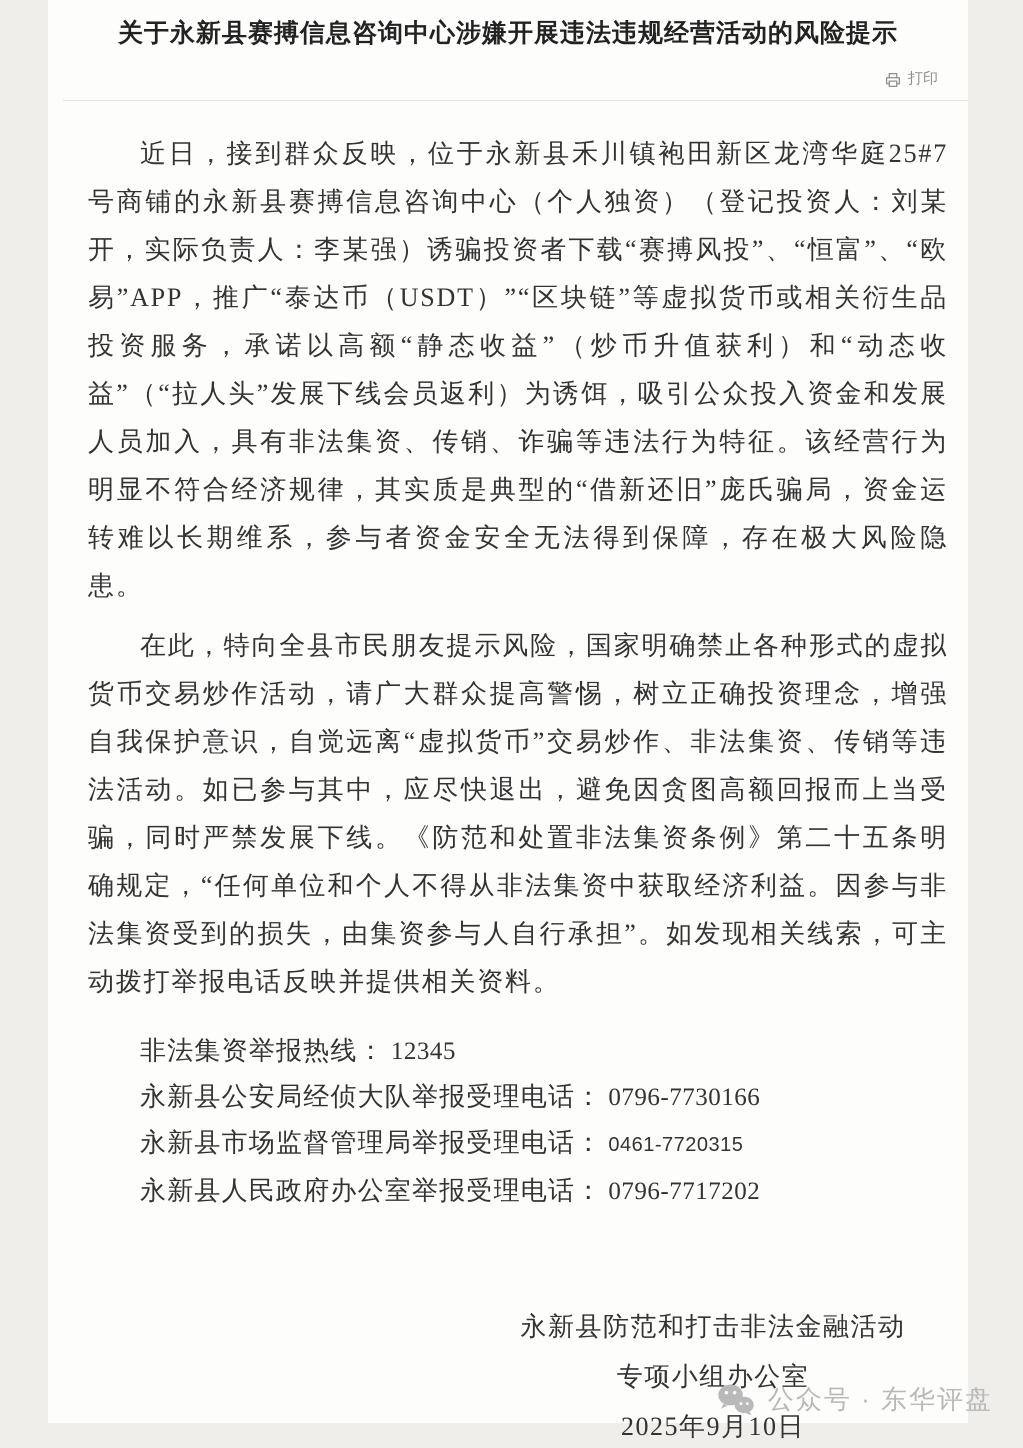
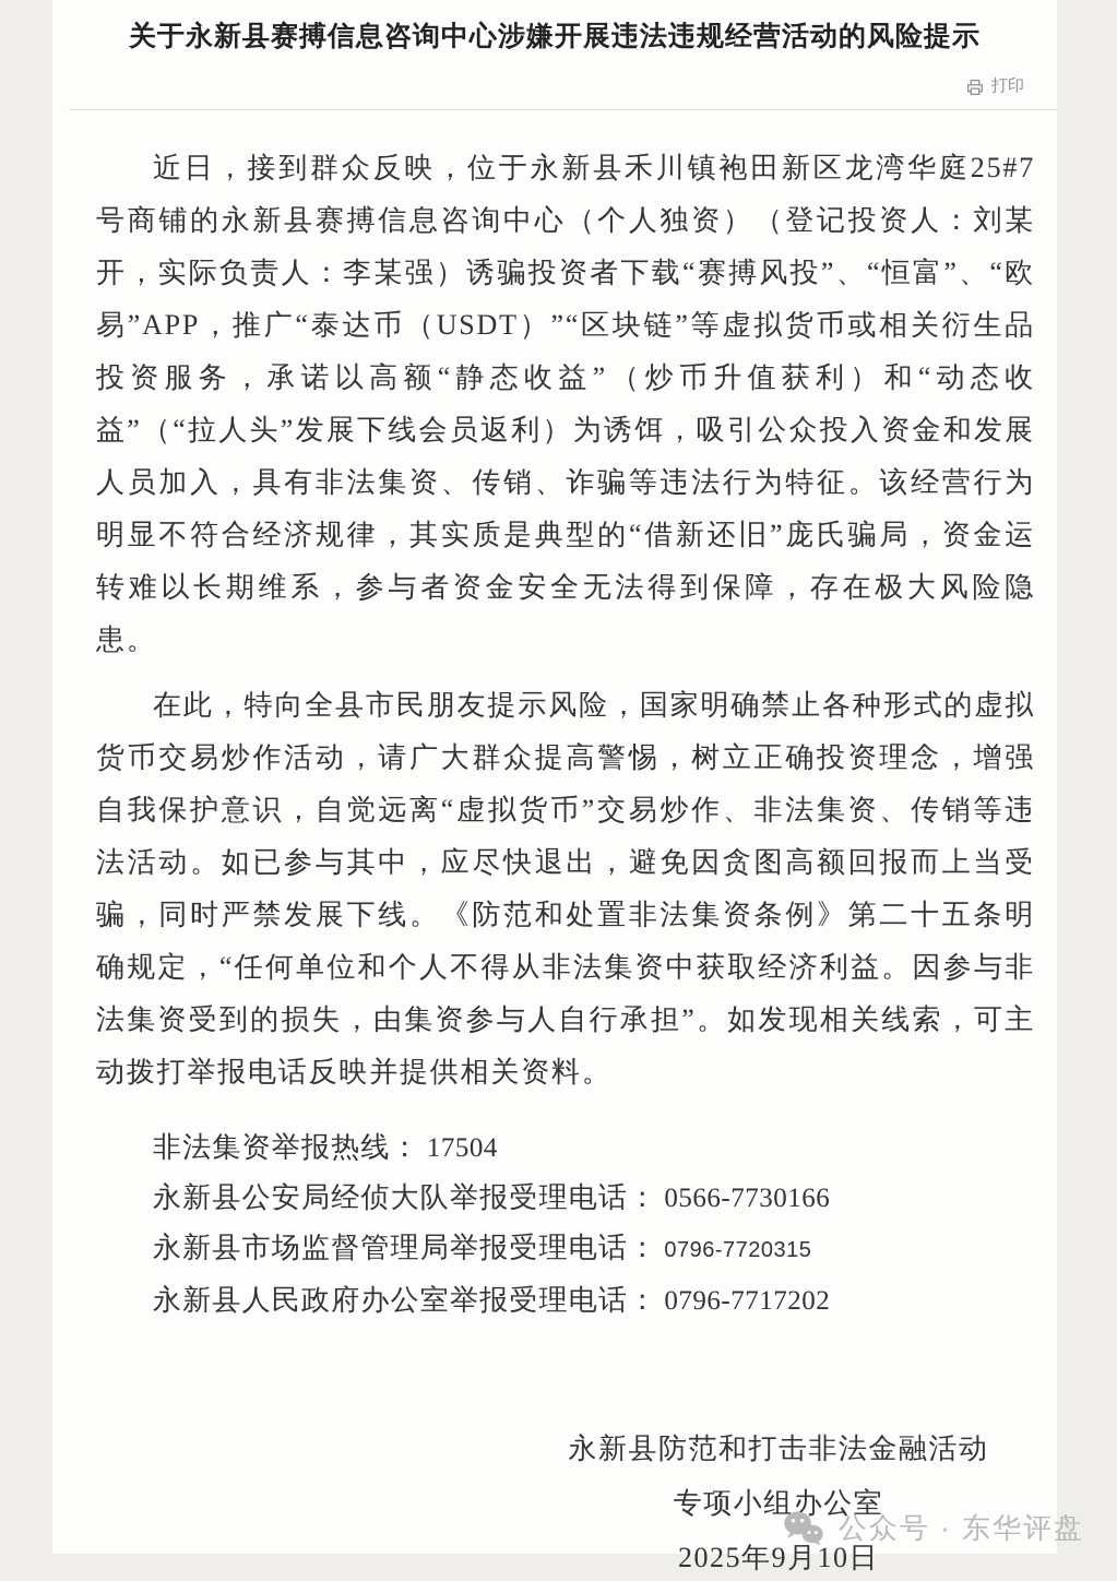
  关于永新县赛搏信息咨询中心涉嫌开展违法违规经营活动的风险提示
  打印
  近日，接到群众反映，位于永新县禾川镇袍田新区龙湾华庭25#7号商铺的永新县赛搏信息咨询中心（个人独资）（登记投资人：刘某开，实际负责人：李某强）诱骗投资者下载“赛搏风投”、“恒富”、“欧易”APP，推广“泰达币（USDT）”“区块链”等虚拟货币或相关衍生品投资服务，承诺以高额“静态收益”（炒币升值获利）和“动态收益”（“拉人头”发展下线会员返利）为诱饵，吸引公众投入资金和发展人员加入，具有非法集资、传销、诈骗等违法行为特征。该经营行为明显不符合经济规律，其实质是典型的“借新还旧”庞氏骗局，资金运转难以长期维系，参与者资金安全无法得到保障，存在极大风险隐患。
  在此，特向全县市民朋友提示风险，国家明确禁止各种形式的虚拟货币交易炒作活动，请广大群众提高警惕，树立正确投资理念，增强自我保护意识，自觉远离“虚拟货币”交易炒作、非法集资、传销等违法活动。如已参与其中，应尽快退出，避免因贪图高额回报而上当受骗，同时严禁发展下线。《防范和处置非法集资条例》第二十五条明确规定，“任何单位和个人不得从非法集资中获取经济利益。因参与非法集资受到的损失，由集资参与人自行承担”。如发现相关线索，可主动拨打举报电话反映并提供相关资料。
- 非法集资举报热线： 12345
+ 非法集资举报热线： 17504
- 永新县公安局经侦大队举报受理电话： 0796-7730166
+ 永新县公安局经侦大队举报受理电话： 0566-7730166
- 永新县市场监督管理局举报受理电话： 0461-7720315
+ 永新县市场监督管理局举报受理电话： 0796-7720315
  永新县人民政府办公室举报受理电话： 0796-7717202
  永新县防范和打击非法金融活动
  专项小组办公室
  2025年9月10日
  公众号 · 东华评盘
